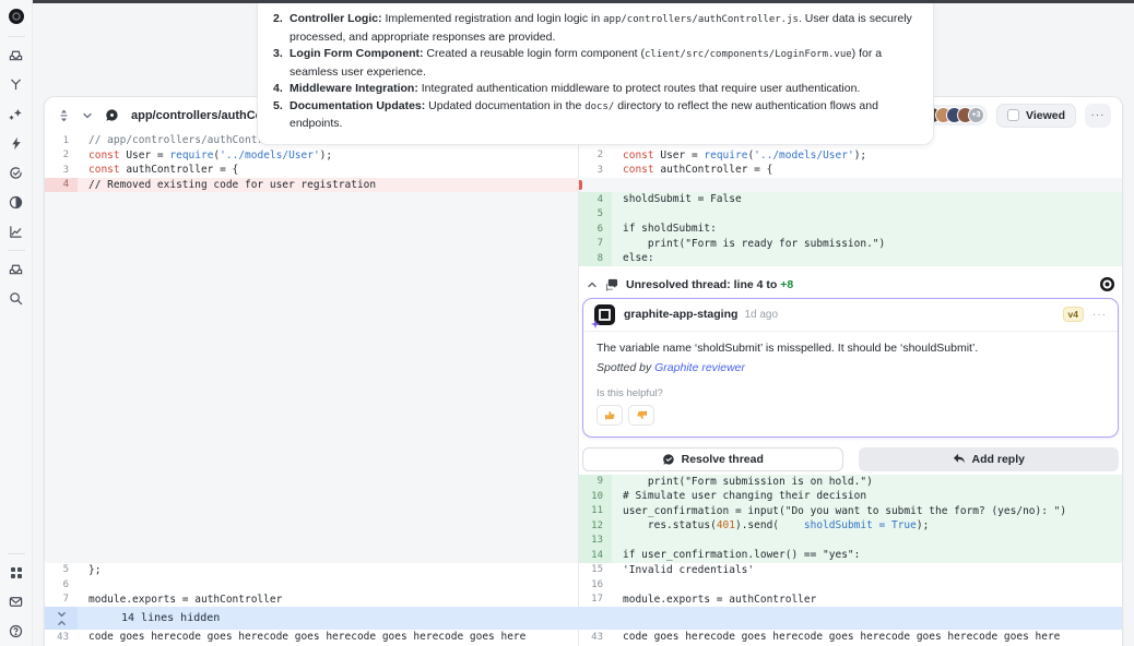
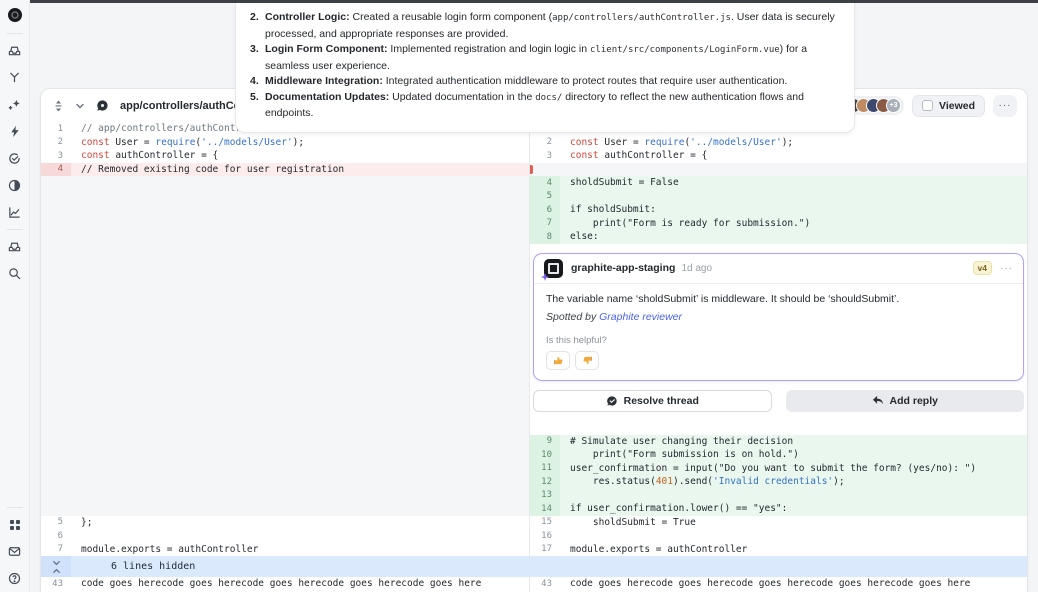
  2.
- Controller Logic: Implemented registration and login logic in app/controllers/authController.js. User data is securely processed, and appropriate responses are provided.
+ Controller Logic: Created a reusable login form component (app/controllers/authController.js. User data is securely processed, and appropriate responses are provided.
  3.
- Login Form Component: Created a reusable login form component (client/src/components/LoginForm.vue) for a seamless user experience.
+ Login Form Component: Implemented registration and login logic in client/src/components/LoginForm.vue) for a seamless user experience.
  4.
  Middleware Integration: Integrated authentication middleware to protect routes that require user authentication.
  5.
  Documentation Updates: Updated documentation in the docs/ directory to reflect the new authentication flows and endpoints.
  Viewed
  ···
  1
  // app/controllers/authCont
  2
  const
  User =
  require
  (
  '../models/User'
  );
  3
  const
  authController = {
  4
  // Removed existing code for user registration
  5
  };
  6
  7
  module.exports = authController
  2
  const
  User =
  require
  (
  '../models/User'
  );
  3
  const
  authController = {
  4
  sholdSubmit = False
  5
  6
  if sholdSubmit:
  7
  print("Form is ready for submission.")
  8
  else:
- Unresolved thread: line 4 to
- +8
  graphite-app-staging
  1d ago
  v4
  ···
- The variable name ‘sholdSubmit’ is misspelled. It should be ‘shouldSubmit’.
+ The variable name ‘sholdSubmit’ is middleware. It should be ‘shouldSubmit’.
  Spotted by Graphite reviewer
  Is this helpful?
  Resolve thread
  Add reply
  9
- print("Form submission is on hold.")
+ # Simulate user changing their decision
  10
- # Simulate user changing their decision
+ print("Form submission is on hold.")
  11
  user_confirmation = input("Do you want to submit the form? (yes/no): ")
  12
  res.status(
  401
  ).send(
- sholdSubmit = True
+ 'Invalid credentials'
  );
  13
  14
  if user_confirmation.lower() == "yes":
  15
- 'Invalid credentials'
+ sholdSubmit = True
  16
  17
  module.exports = authController
- 14 lines hidden
+ 6 lines hidden
  43
  code goes herecode goes herecode goes herecode goes herecode goes here
  43
  code goes herecode goes herecode goes herecode goes herecode goes here
